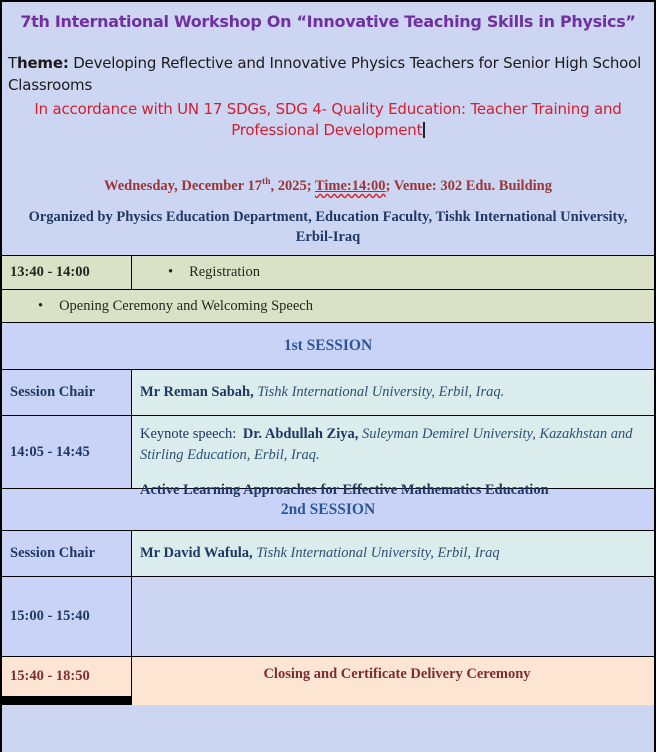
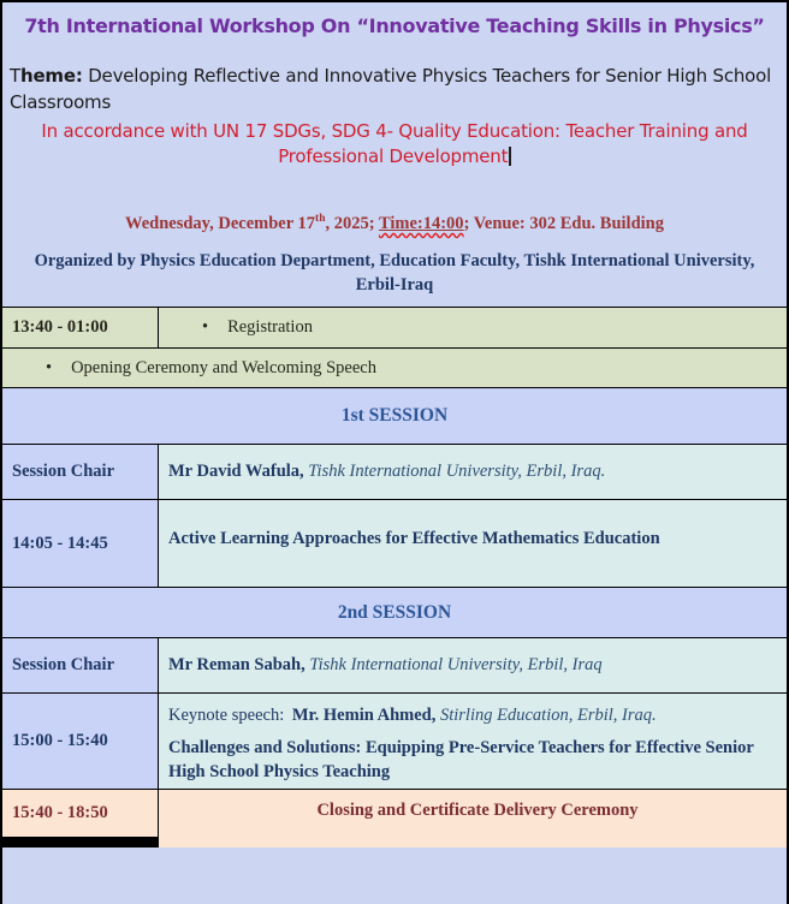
  7th International Workshop On “Innovative Teaching Skills in Physics”
  Theme: Developing Reflective and Innovative Physics Teachers for Senior High School Classrooms
  In accordance with UN 17 SDGs, SDG 4- Quality Education: Teacher Training and Professional Development
  Wednesday, December 17th, 2025; Time:14:00; Venue: 302 Edu. Building
  Organized by Physics Education Department, Education Faculty, Tishk International University, Erbil-Iraq
- 13:40 - 14:00
+ 13:40 - 01:00
  • Registration
  • Opening Ceremony and Welcoming Speech
  1st SESSION
  Session Chair
- Mr Reman Sabah, Tishk International University, Erbil, Iraq.
+ Mr David Wafula, Tishk International University, Erbil, Iraq.
  14:05 - 14:45
- Keynote speech: Dr. Abdullah Ziya, Suleyman Demirel University, Kazakhstan and Stirling Education, Erbil, Iraq.
  Active Learning Approaches for Effective Mathematics Education
  2nd SESSION
  Session Chair
- Mr David Wafula, Tishk International University, Erbil, Iraq
+ Mr Reman Sabah, Tishk International University, Erbil, Iraq
  15:00 - 15:40
+ Keynote speech: Mr. Hemin Ahmed, Stirling Education, Erbil, Iraq.
+ Challenges and Solutions: Equipping Pre-Service Teachers for Effective Senior High School Physics Teaching
  15:40 - 18:50
  Closing and Certificate Delivery Ceremony
